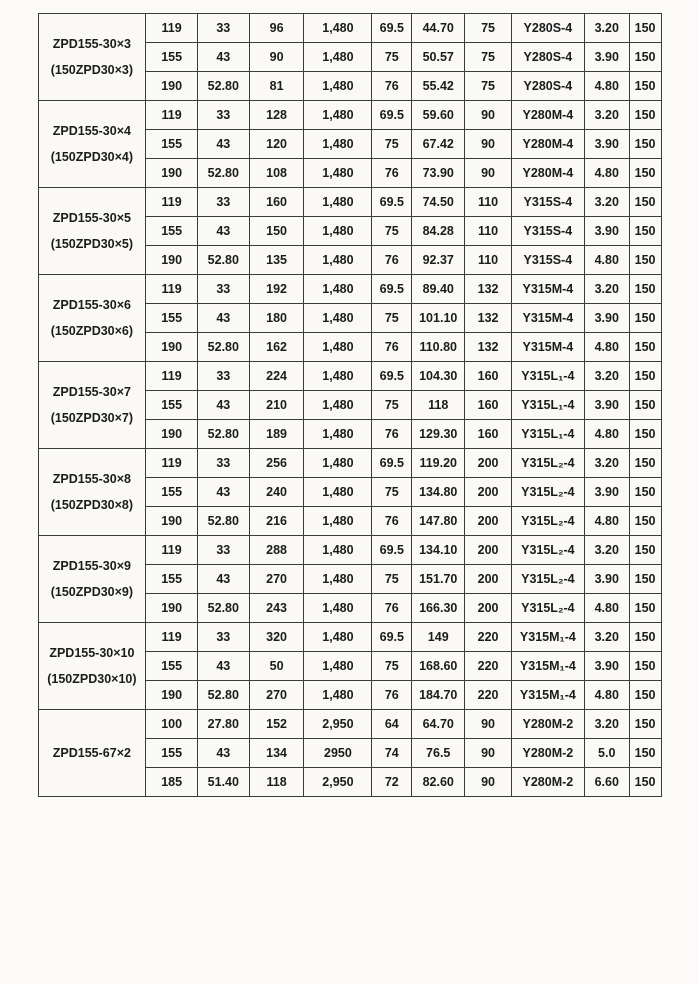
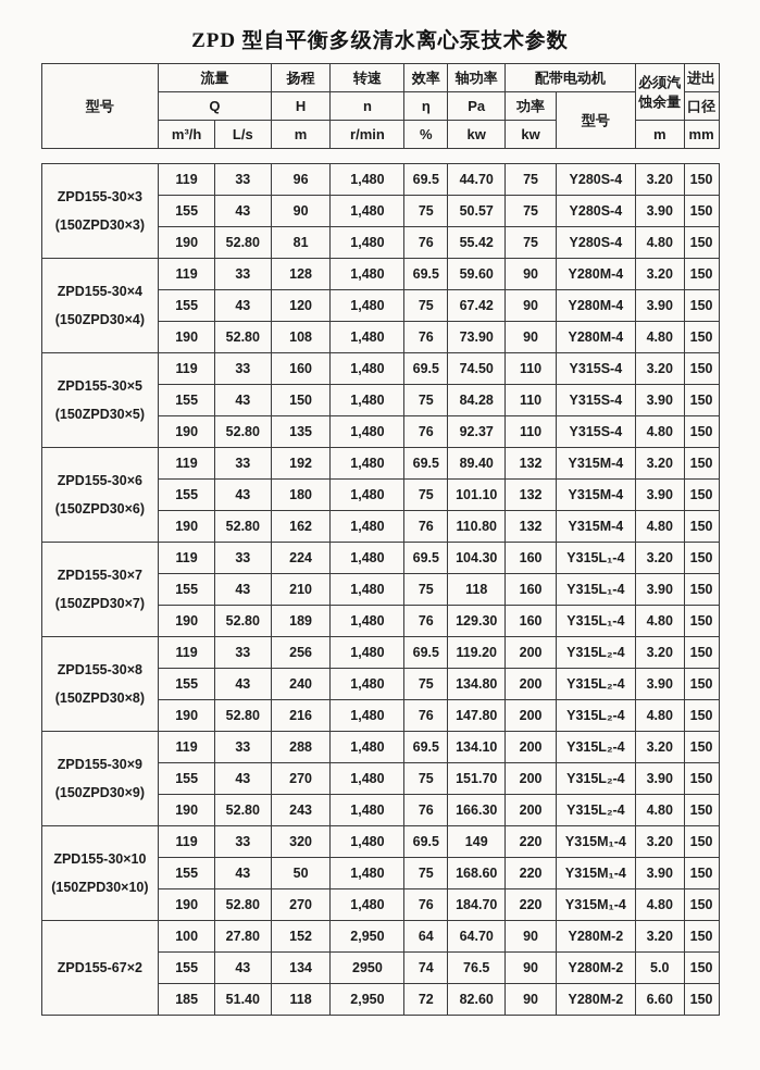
+ ZPD 型自平衡多级清水离心泵技术参数
+ 型号	流量	扬程	转速	效率	轴功率	配带电动机	必须汽 蚀余量	进出
+ Q	H	n	η	Pa	功率	型号	口径
+ m³/h	L/s	m	r/min	%	kw	kw	m	mm
  ZPD155-30×3(150ZPD30×3)	119	33	96	1,480	69.5	44.70	75	Y280S-4	3.20	150
  155	43	90	1,480	75	50.57	75	Y280S-4	3.90	150
  190	52.80	81	1,480	76	55.42	75	Y280S-4	4.80	150
  ZPD155-30×4(150ZPD30×4)	119	33	128	1,480	69.5	59.60	90	Y280M-4	3.20	150
  155	43	120	1,480	75	67.42	90	Y280M-4	3.90	150
  190	52.80	108	1,480	76	73.90	90	Y280M-4	4.80	150
  ZPD155-30×5(150ZPD30×5)	119	33	160	1,480	69.5	74.50	110	Y315S-4	3.20	150
  155	43	150	1,480	75	84.28	110	Y315S-4	3.90	150
  190	52.80	135	1,480	76	92.37	110	Y315S-4	4.80	150
  ZPD155-30×6(150ZPD30×6)	119	33	192	1,480	69.5	89.40	132	Y315M-4	3.20	150
  155	43	180	1,480	75	101.10	132	Y315M-4	3.90	150
  190	52.80	162	1,480	76	110.80	132	Y315M-4	4.80	150
  ZPD155-30×7(150ZPD30×7)	119	33	224	1,480	69.5	104.30	160	Y315L₁-4	3.20	150
  155	43	210	1,480	75	118	160	Y315L₁-4	3.90	150
  190	52.80	189	1,480	76	129.30	160	Y315L₁-4	4.80	150
  ZPD155-30×8(150ZPD30×8)	119	33	256	1,480	69.5	119.20	200	Y315L₂-4	3.20	150
  155	43	240	1,480	75	134.80	200	Y315L₂-4	3.90	150
  190	52.80	216	1,480	76	147.80	200	Y315L₂-4	4.80	150
  ZPD155-30×9(150ZPD30×9)	119	33	288	1,480	69.5	134.10	200	Y315L₂-4	3.20	150
  155	43	270	1,480	75	151.70	200	Y315L₂-4	3.90	150
  190	52.80	243	1,480	76	166.30	200	Y315L₂-4	4.80	150
  ZPD155-30×10(150ZPD30×10)	119	33	320	1,480	69.5	149	220	Y315M₁-4	3.20	150
  155	43	50	1,480	75	168.60	220	Y315M₁-4	3.90	150
  190	52.80	270	1,480	76	184.70	220	Y315M₁-4	4.80	150
  ZPD155-67×2	100	27.80	152	2,950	64	64.70	90	Y280M-2	3.20	150
  155	43	134	2950	74	76.5	90	Y280M-2	5.0	150
  185	51.40	118	2,950	72	82.60	90	Y280M-2	6.60	150
